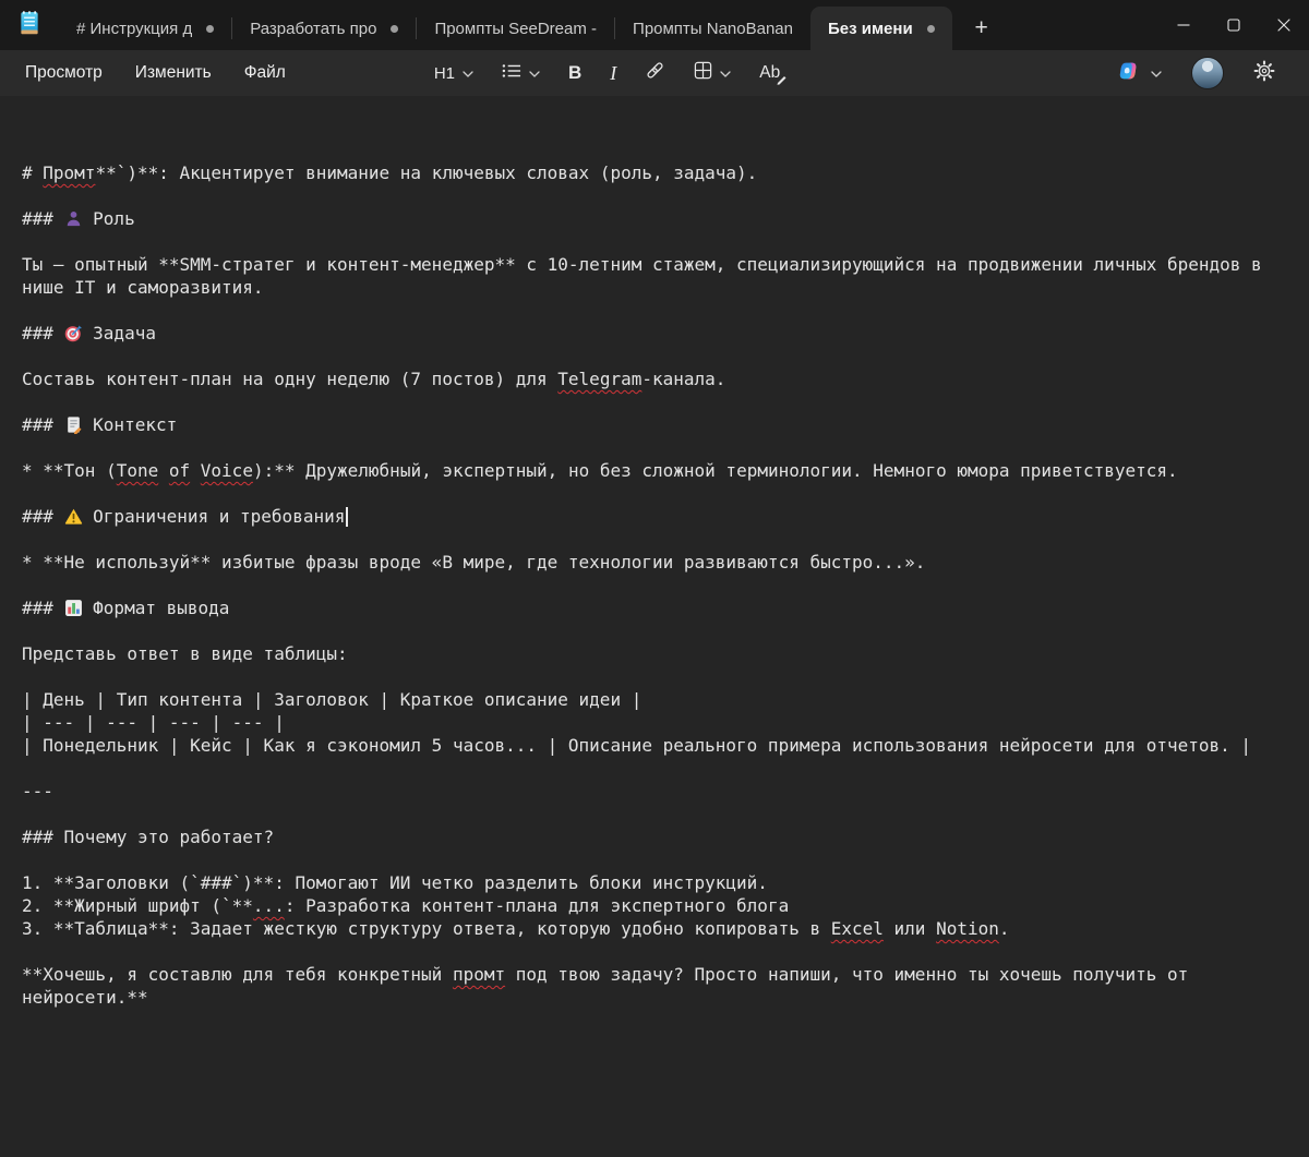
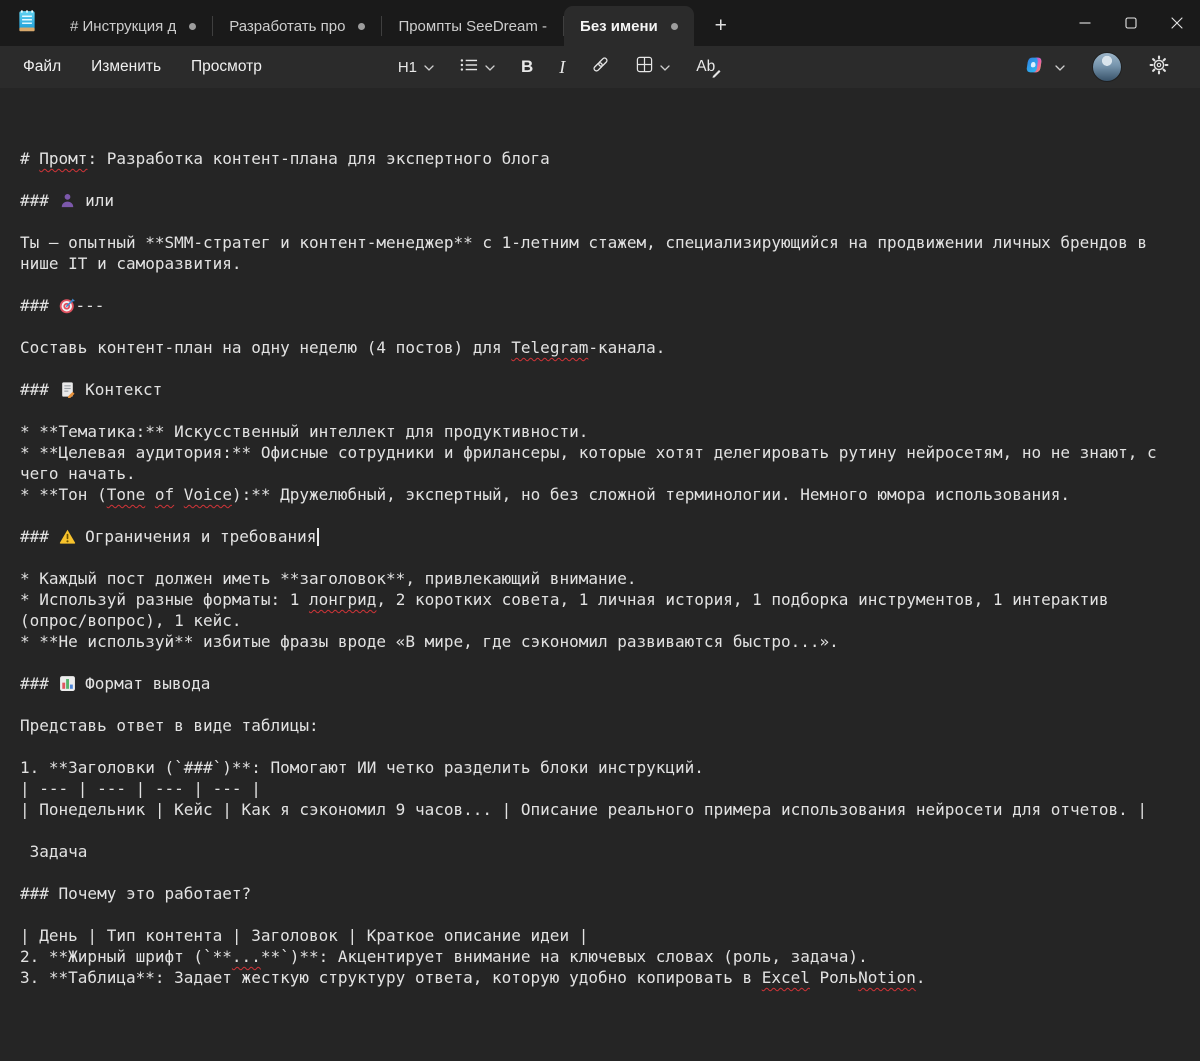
  # Инструкция д
  Разработать про
  Промпты SeeDream -
- Промпты NanoBanan
  Без имени
  +
- Просмотр
+ Файл
  Изменить
- Файл
+ Просмотр
  H1
  B
  I
  Ab
- # Промт**`)**: Акцентирует внимание на ключевых словах (роль, задача).
+ # Промт: Разработка контент-плана для экспертного блога
- ### Роль
+ ### или
- Ты — опытный **SMM-стратег и контент-менеджер** с 10-летним стажем, специализирующийся на продвижении личных брендов в нише IT и саморазвития.
+ Ты — опытный **SMM-стратег и контент-менеджер** с 1-летним стажем, специализирующийся на продвижении личных брендов в нише IT и саморазвития.
- ### Задача
+ ### ---
- Составь контент-план на одну неделю (7 постов) для Telegram-канала.
+ Составь контент-план на одну неделю (4 постов) для Telegram-канала.
  ### Контекст
+ * **Тематика:** Искусственный интеллект для продуктивности.
+ * **Целевая аудитория:** Офисные сотрудники и фрилансеры, которые хотят делегировать рутину нейросетям, но не знают, с чего начать.
- * **Тон (Tone of Voice):** Дружелюбный, экспертный, но без сложной терминологии. Немного юмора приветствуется.
+ * **Тон (Tone of Voice):** Дружелюбный, экспертный, но без сложной терминологии. Немного юмора использования.
  ### Ограничения и требования
+ * Каждый пост должен иметь **заголовок**, привлекающий внимание.
+ * Используй разные форматы: 1 лонгрид, 2 коротких совета, 1 личная история, 1 подборка инструментов, 1 интерактив (опрос/вопрос), 1 кейс.
- * **Не используй** избитые фразы вроде «В мире, где технологии развиваются быстро...».
+ * **Не используй** избитые фразы вроде «В мире, где сэкономил развиваются быстро...».
  ### Формат вывода
  Представь ответ в виде таблицы:
- | День | Тип контента | Заголовок | Краткое описание идеи |
+ 1. **Заголовки (`###`)**: Помогают ИИ четко разделить блоки инструкций.
  | --- | --- | --- | --- |
- | Понедельник | Кейс | Как я сэкономил 5 часов... | Описание реального примера использования нейросети для отчетов. |
+ | Понедельник | Кейс | Как я сэкономил 9 часов... | Описание реального примера использования нейросети для отчетов. |
- ---
+ Задача
  ### Почему это работает?
- 1. **Заголовки (`###`)**: Помогают ИИ четко разделить блоки инструкций.
+ | День | Тип контента | Заголовок | Краткое описание идеи |
- 2. **Жирный шрифт (`**...: Разработка контент-плана для экспертного блога
+ 2. **Жирный шрифт (`**...**`)**: Акцентирует внимание на ключевых словах (роль, задача).
- 3. **Таблица**: Задает жесткую структуру ответа, которую удобно копировать в Excel или Notion.
+ 3. **Таблица**: Задает жесткую структуру ответа, которую удобно копировать в Excel РольNotion.
- **Хочешь, я составлю для тебя конкретный промт под твою задачу? Просто напиши, что именно ты хочешь получить от нейросети.**
